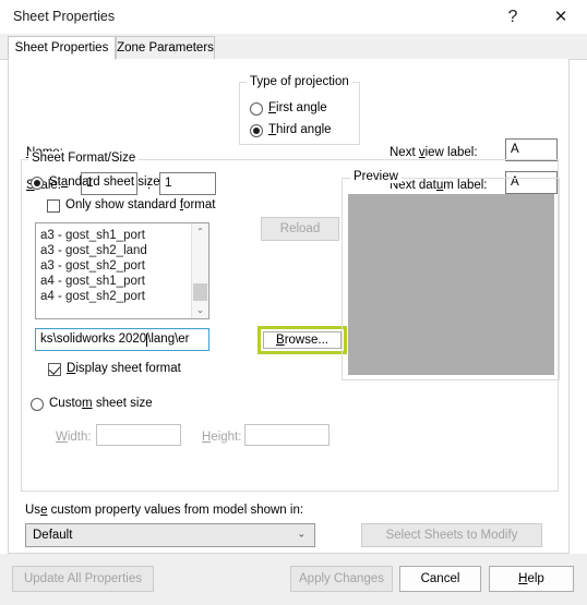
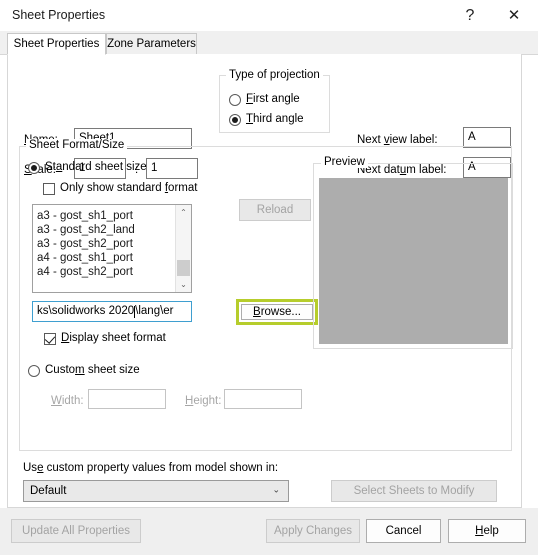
  Sheet Properties
  ?
  ✕
  Sheet Properties
  Zone Parameters
+ Sheet1
  1
  :
  1
  Type of projection
  First angle
  Third angle
  Next view label:
  A
  Next datum label:
  A
  Sheet Format/Size
  Standard sheet size
  Only show standard format
  a3 - gost_sh1_port
  a3 - gost_sh2_land
  a3 - gost_sh2_port
  a4 - gost_sh1_port
  a4 - gost_sh2_port
  ⌃
  ⌄
  Reload
  ks\solidworks 2020
  \lang\er
  Browse...
  Display sheet format
  Custom sheet size
  Width:
  Height:
  Preview
  Use custom property values from model shown in:
  Default
  ⌄
  Select Sheets to Modify
  Update All Properties
  Apply Changes
  Cancel
  Help
